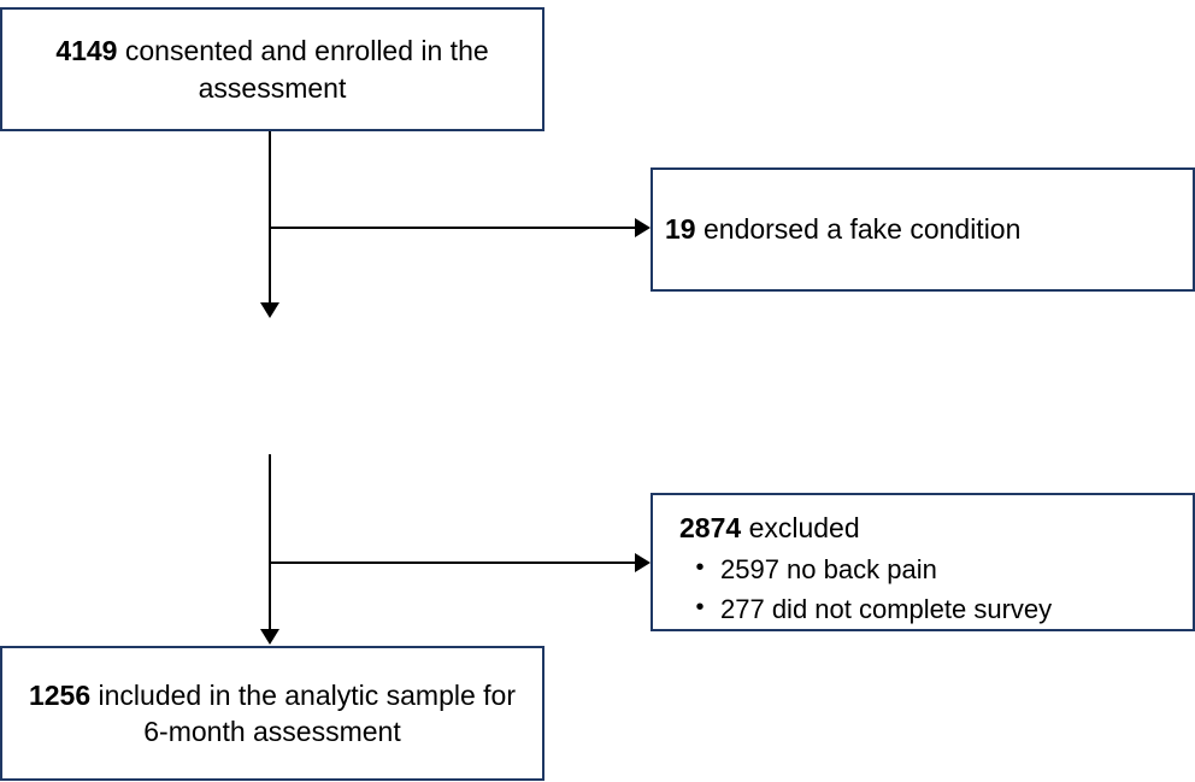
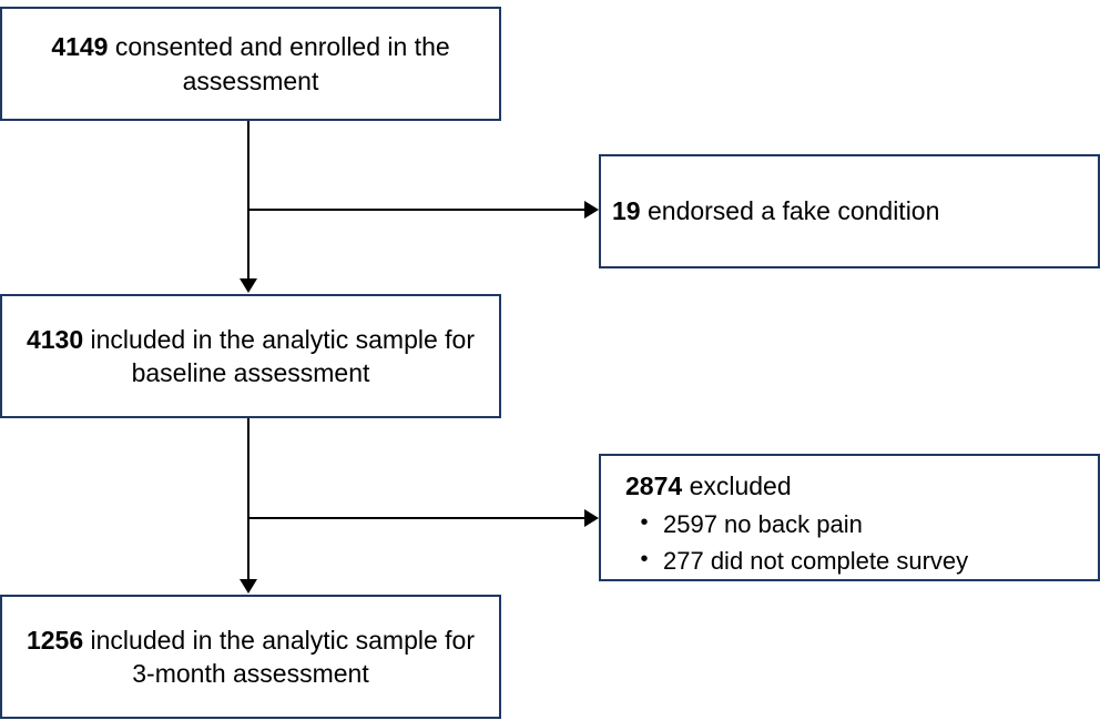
  4149 consented and enrolled in the assessment
  19 endorsed a fake condition
+ 4130 included in the analytic sample for baseline assessment
  2874 excluded
  •
  2597 no back pain
  •
  277 did not complete survey
- 1256 included in the analytic sample for 6-month assessment
+ 1256 included in the analytic sample for 3-month assessment
